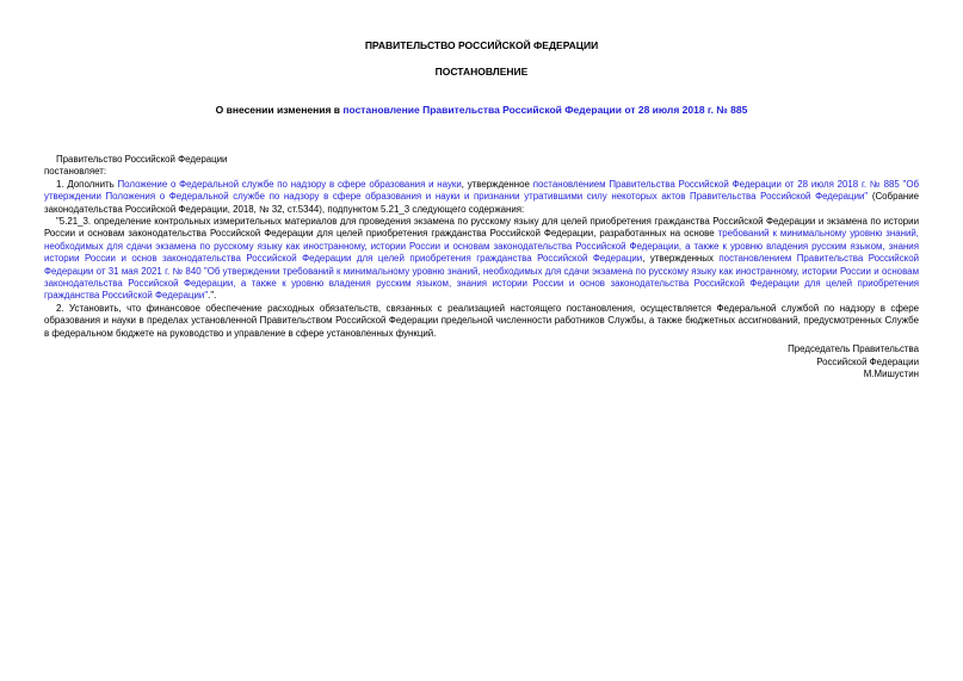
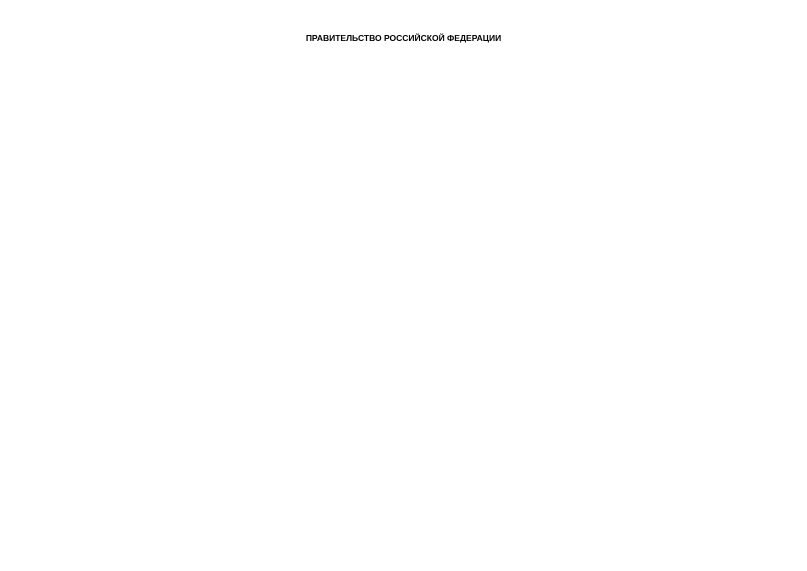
  ПРАВИТЕЛЬСТВО РОССИЙСКОЙ ФЕДЕРАЦИИ
- ПОСТАНОВЛЕНИЕ
- О внесении изменения в постановление Правительства Российской Федерации от 28 июля 2018 г. № 885
- Правительство Российской Федерации
- постановляет:
- 1. Дополнить Положение о Федеральной службе по надзору в сфере образования и науки, утвержденное постановлением Правительства Российской Федерации от 28 июля 2018 г. № 885 "Об утверждении Положения о Федеральной службе по надзору в сфере образования и науки и признании утратившими силу некоторых актов Правительства Российской Федерации" (Собрание законодательства Российской Федерации, 2018, № 32, ст.5344), подпунктом 5.21_3 следующего содержания:
- "5.21_3. определение контрольных измерительных материалов для проведения экзамена по русскому языку для целей приобретения гражданства Российской Федерации и экзамена по истории России и основам законодательства Российской Федерации для целей приобретения гражданства Российской Федерации, разработанных на основе требований к минимальному уровню знаний, необходимых для сдачи экзамена по русскому языку как иностранному, истории России и основам законодательства Российской Федерации, а также к уровню владения русским языком, знания истории России и основ законодательства Российской Федерации для целей приобретения гражданства Российской Федерации, утвержденных постановлением Правительства Российской Федерации от 31 мая 2021 г. № 840 "Об утверждении требований к минимальному уровню знаний, необходимых для сдачи экзамена по русскому языку как иностранному, истории России и основам законодательства Российской Федерации, а также к уровню владения русским языком, знания истории России и основ законодательства Российской Федерации для целей приобретения гражданства Российской Федерации".".
- 2. Установить, что финансовое обеспечение расходных обязательств, связанных с реализацией настоящего постановления, осуществляется Федеральной службой по надзору в сфере образования и науки в пределах установленной Правительством Российской Федерации предельной численности работников Службы, а также бюджетных ассигнований, предусмотренных Службе в федеральном бюджете на руководство и управление в сфере установленных функций.
- Председатель Правительства
- Российской Федерации
- М.Мишустин
